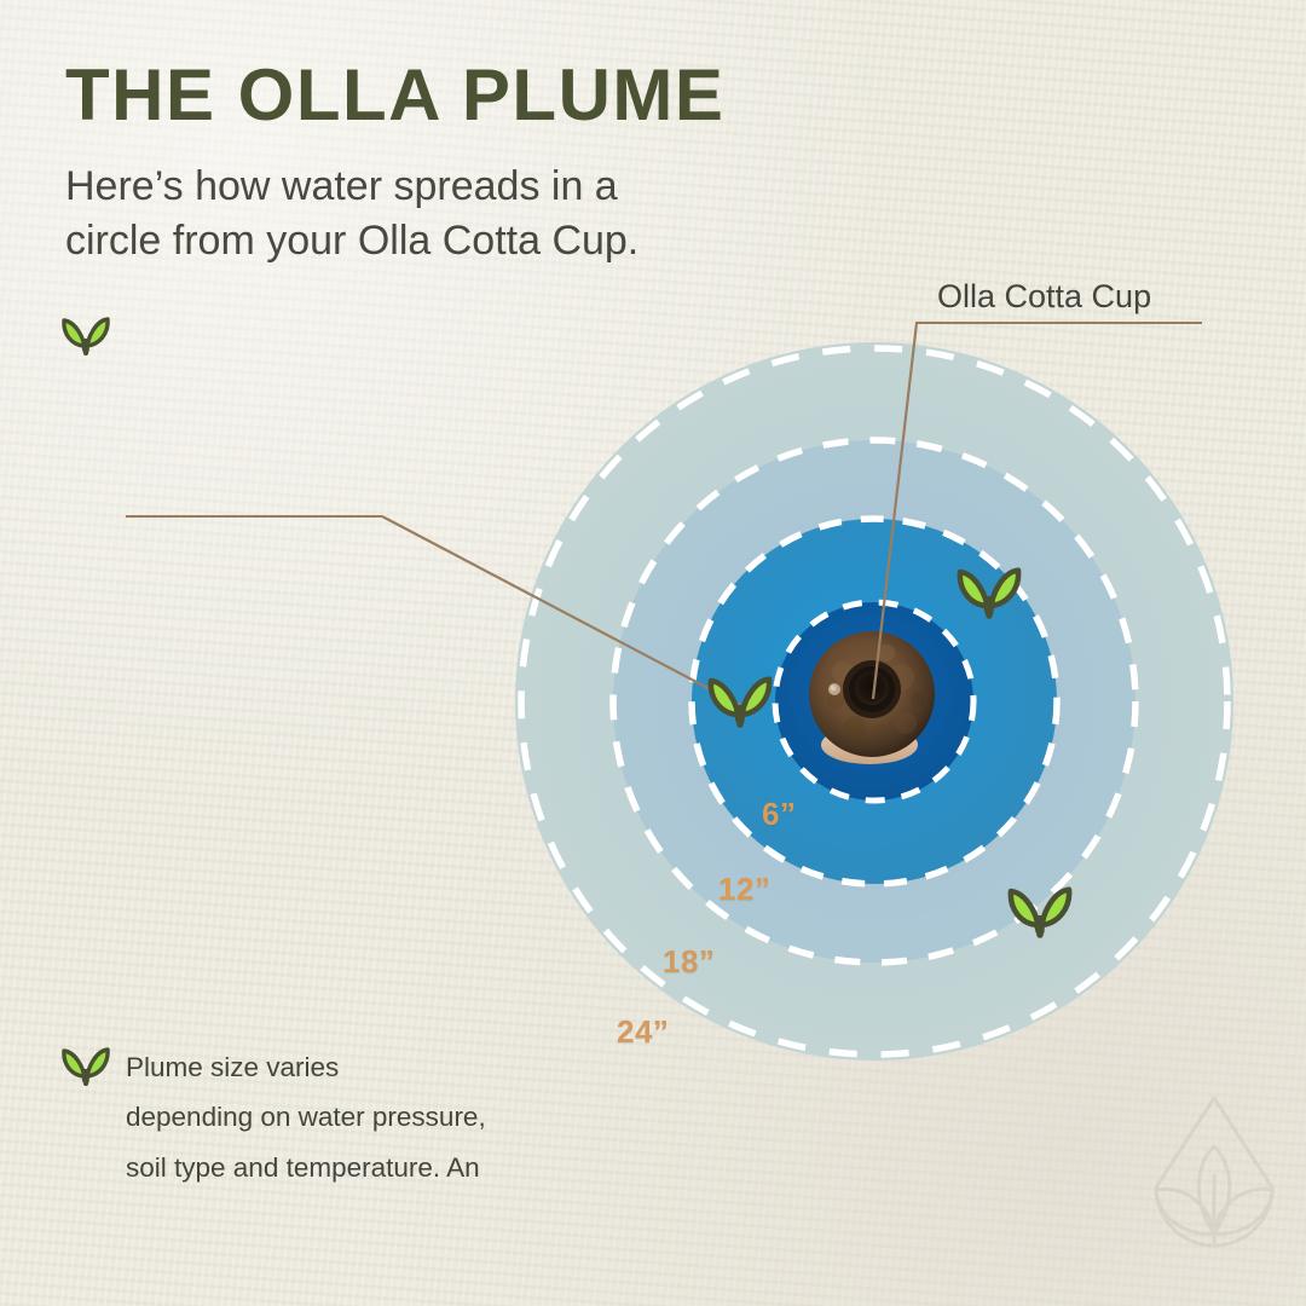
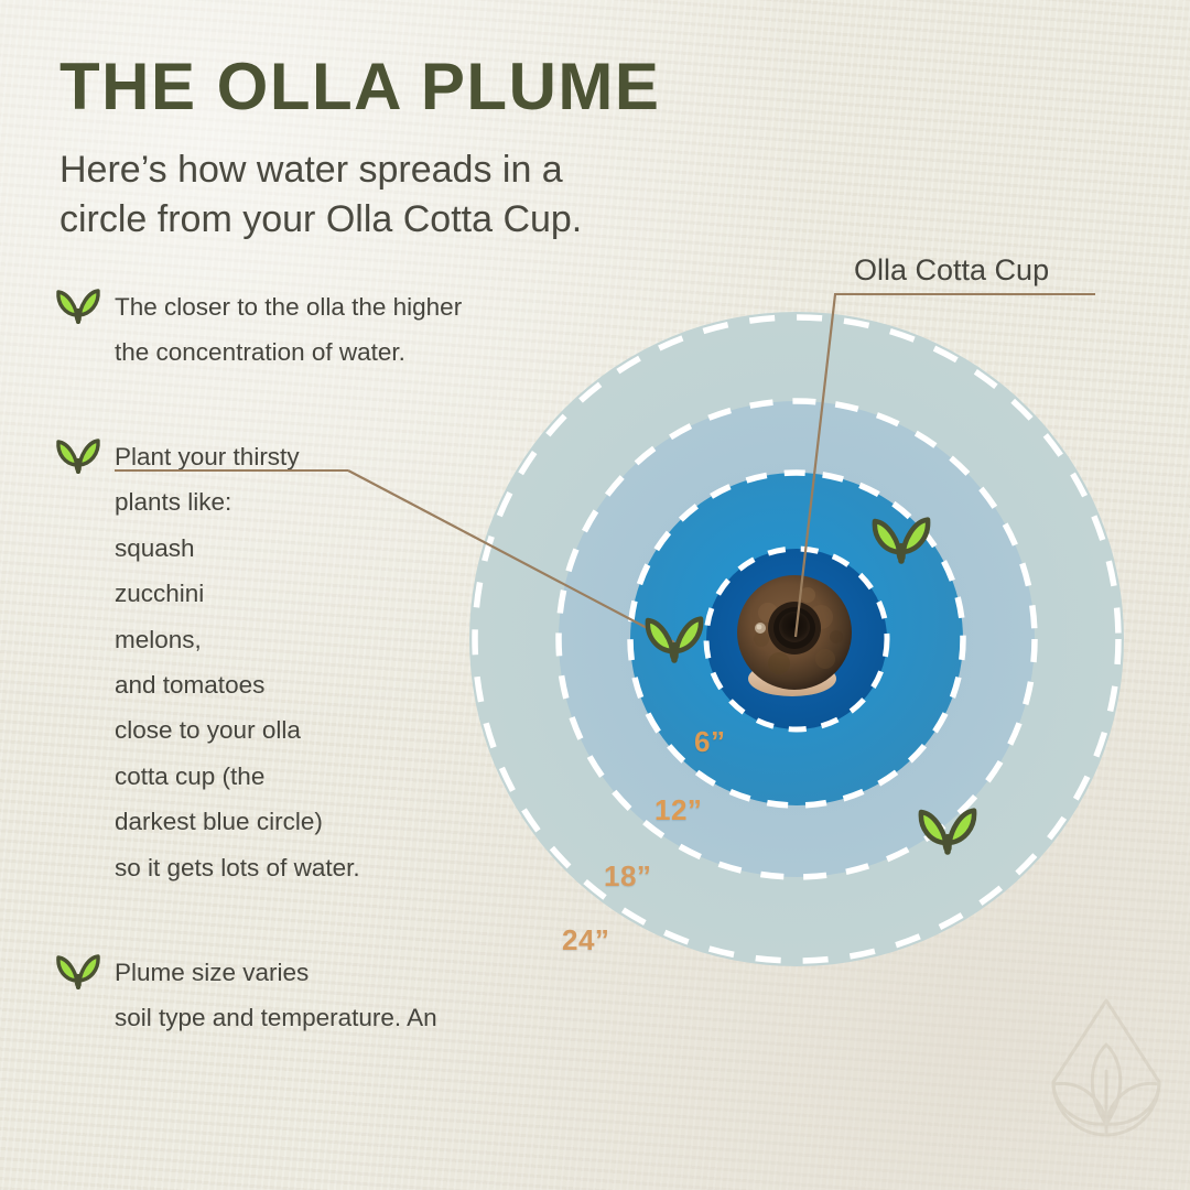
  THE OLLA PLUME
  Here’s how water spreads in a
  circle from your Olla Cotta Cup.
+ The closer to the olla the higher
+ the concentration of water.
+ Plant your thirsty
+ plants like:
+ squash
+ zucchini
+ melons,
+ and tomatoes
+ close to your olla
+ cotta cup (the
+ darkest blue circle)
+ so it gets lots of water.
  Plume size varies
- depending on water pressure,
  soil type and temperature. An
  Olla Cotta Cup
  6”
  12”
  18”
  24”
